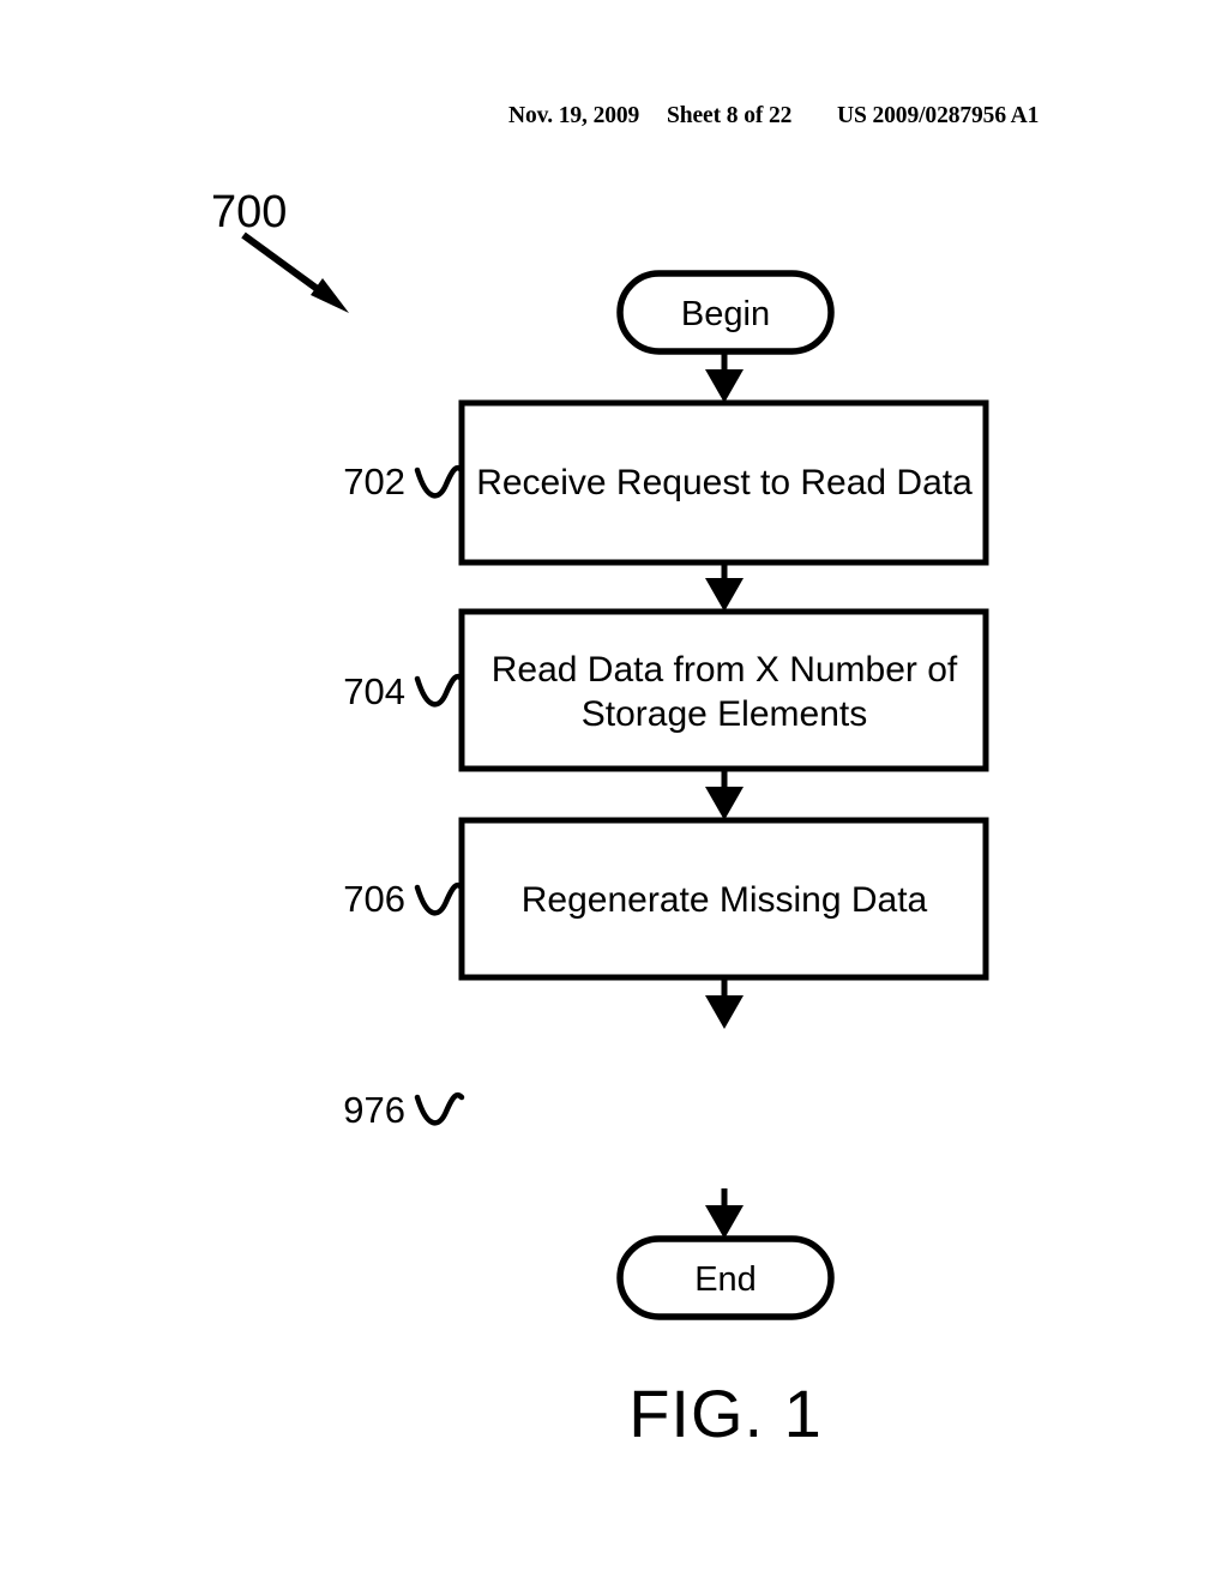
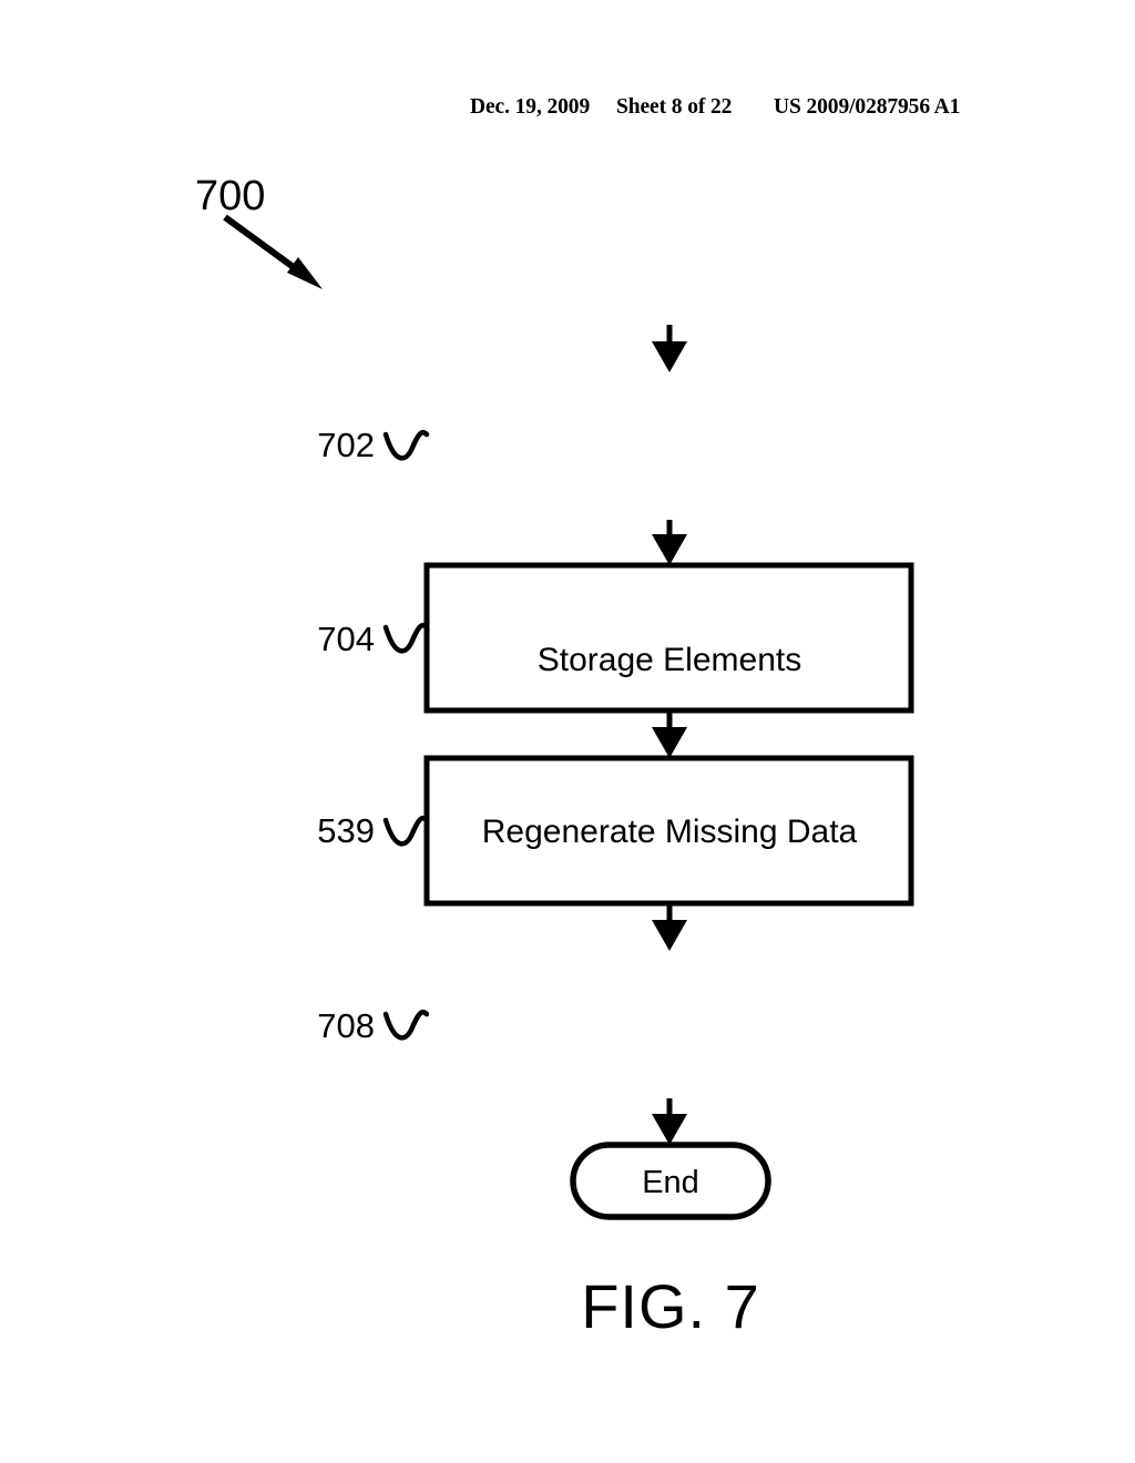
- Nov. 19, 2009
+ Dec. 19, 2009
  Sheet 8 of 22
  US 2009/0287956 A1
  700
- Begin
- Receive Request to Read Data
  702
- Read Data from X Number of
  Storage Elements
  704
  Regenerate Missing Data
- 706
+ 539
- 976
+ 708
  End
- FIG. 1
+ FIG. 7
